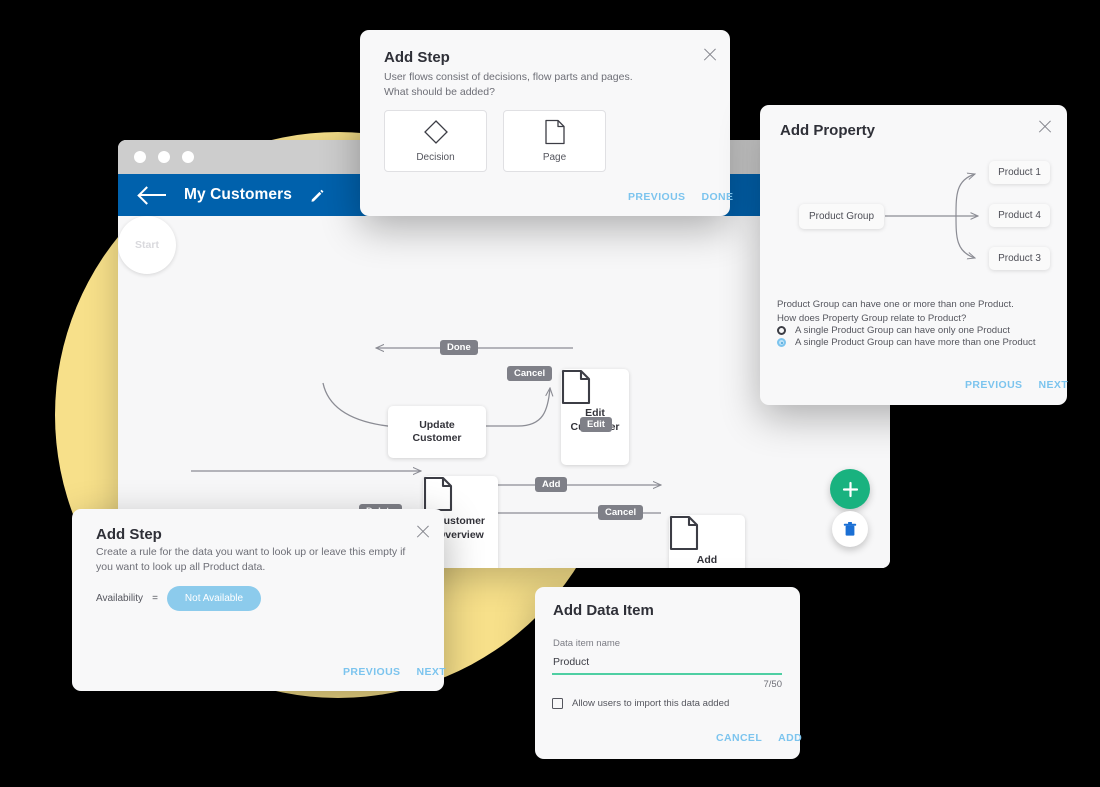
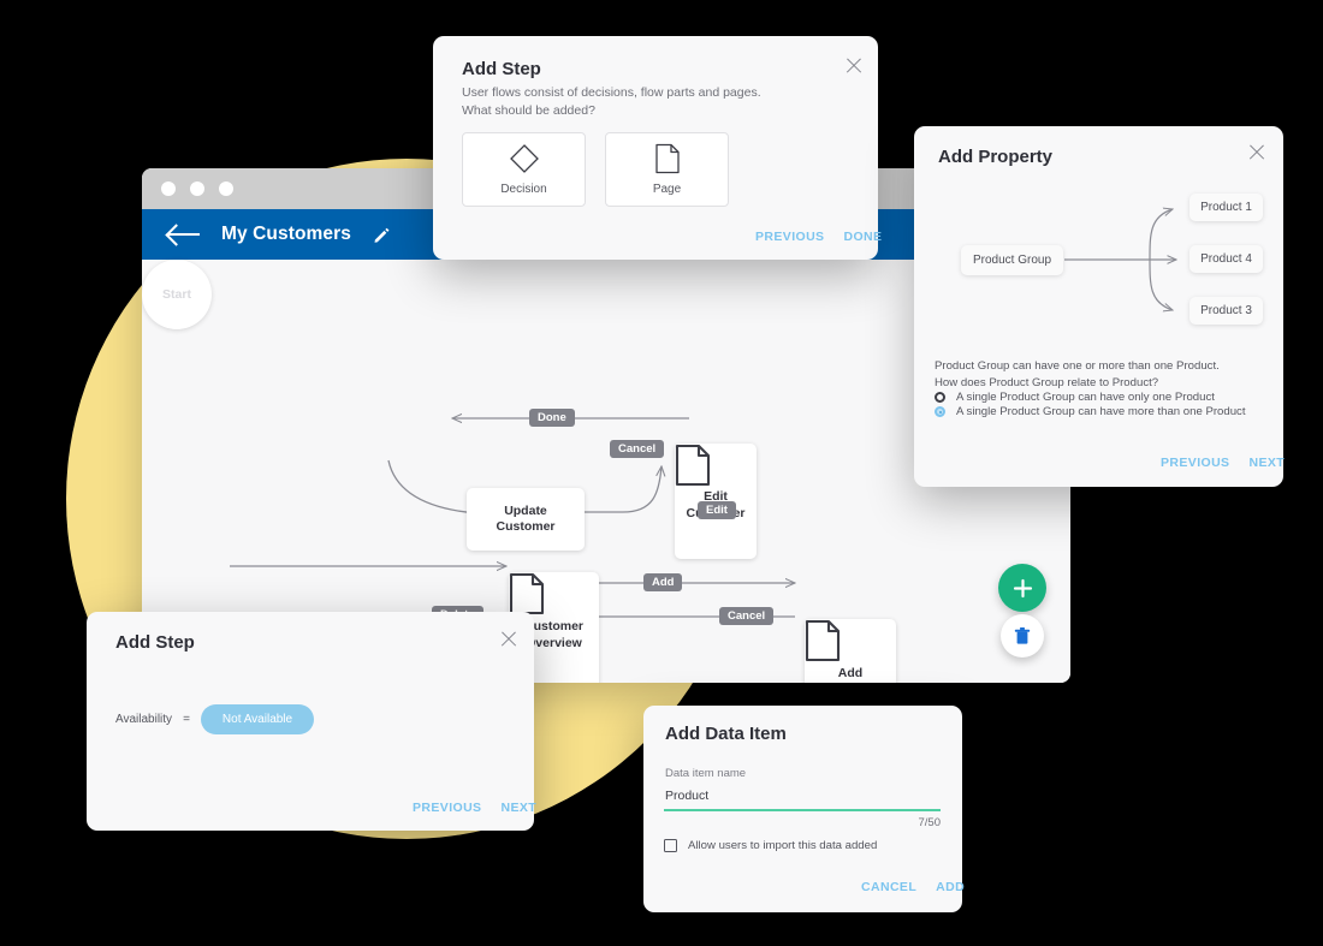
  My Customers
  Start
  Update
  Customer
  ustomer
  verview
  Edit
  Add
  Done
  Cancel
  Edit
  Add
  Cancel
  Add Step
  User flows consist of decisions, flow parts and pages.
  What should be added?
  Decision
  Page
  PREVIOUS
  DONE
  Add Property
  Product Group
  Product 1
  Product 4
  Product 3
- Product Group can have one or more than one Product. How does Property Group relate to Product?
+ Product Group can have one or more than one Product. How does Product Group relate to Product?
  A single Product Group can have only one Product
  A single Product Group can have more than one Product
  PREVIOUS
  NEXT
  Add Step
- Create a rule for the data you want to look up or leave this empty if you want to look up all Product data.
  Availability
  =
  Not Available
  PREVIOUS
  NEXT
  Add Data Item
  Data item name
  Product
  7/50
  Allow users to import this data added
  CANCEL
  ADD
